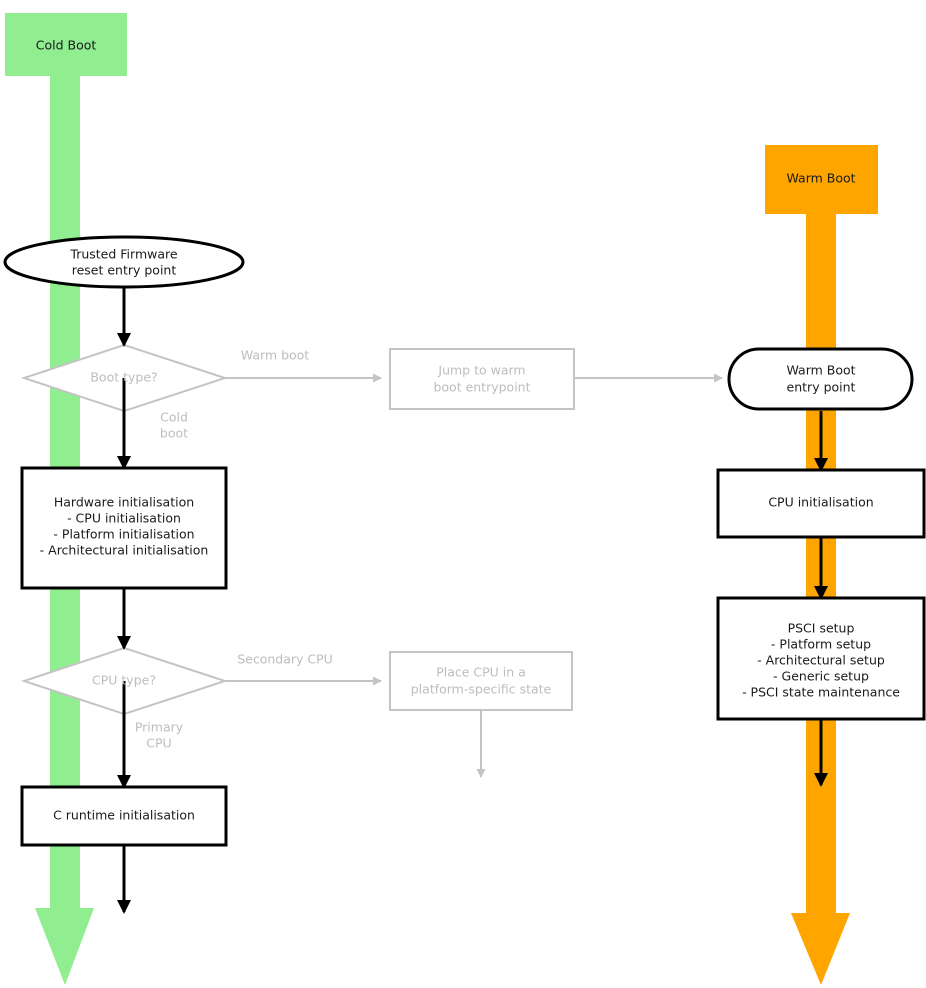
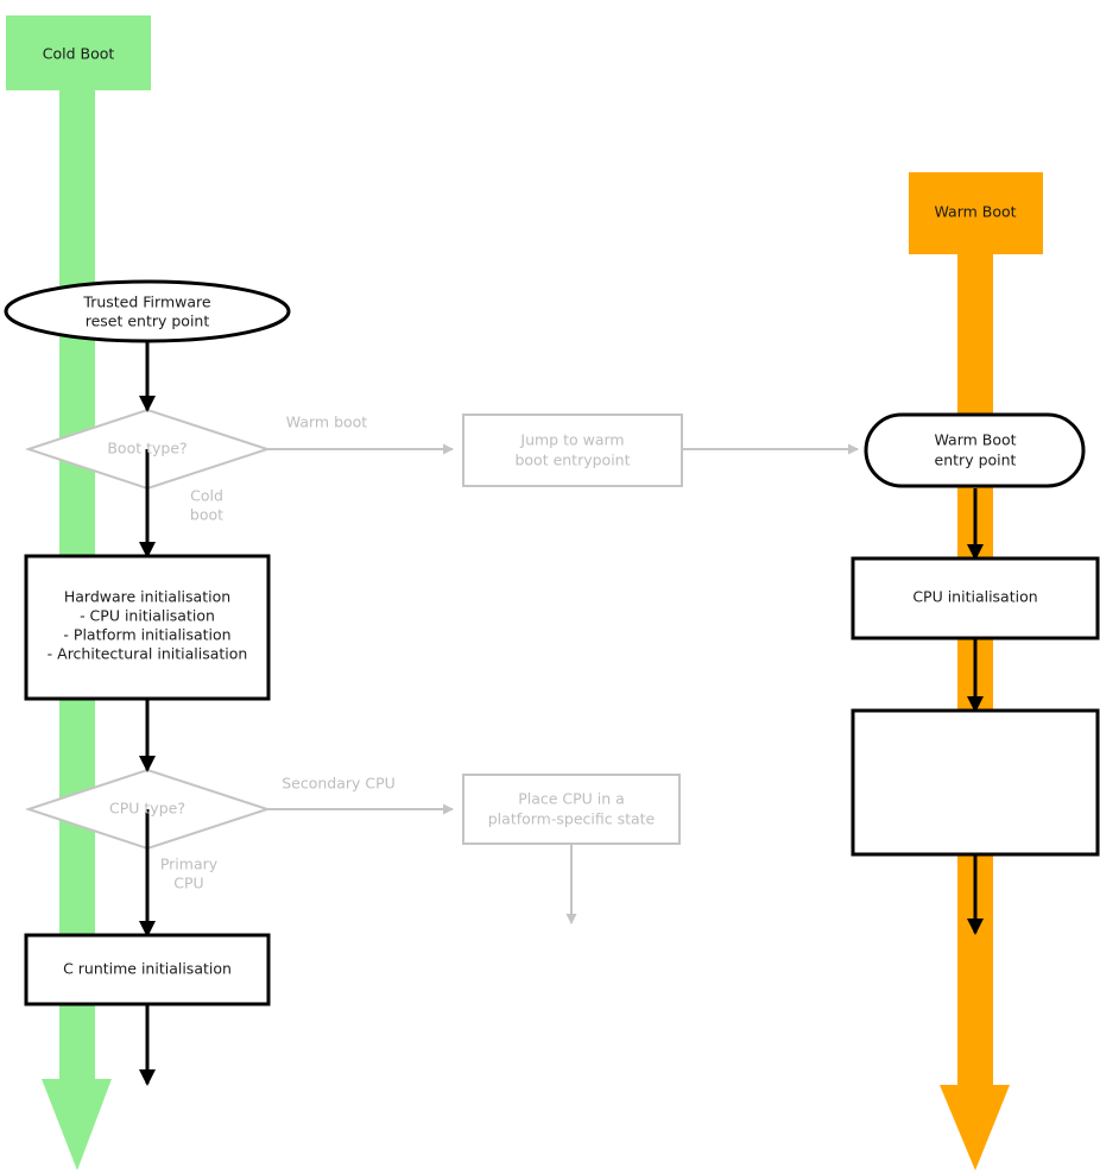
  Cold Boot
  Warm Boot
  Trusted Firmware
  reset entry point
  Boot type?
  Jump to warm
  boot entrypoint
  Warm Boot
  entry point
  Hardware initialisation
  - CPU initialisation
  - Platform initialisation
  - Architectural initialisation
  CPU initialisation
  CPU type?
  Place CPU in a
  platform-specific state
- PSCI setup
- - Platform setup
- - Architectural setup
- - Generic setup
- - PSCI state maintenance
  C runtime initialisation
  Warm boot
  Cold
  boot
  Secondary CPU
  Primary
  CPU
